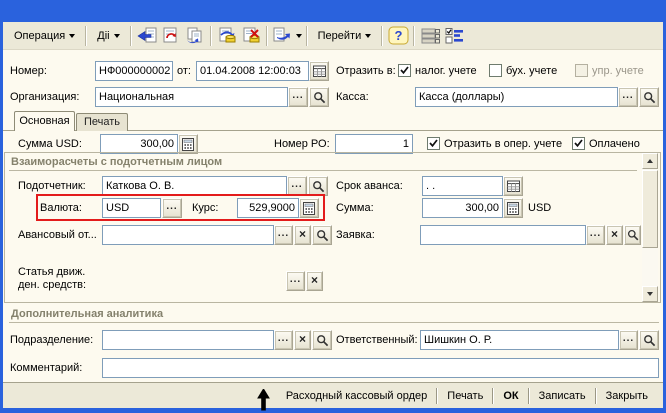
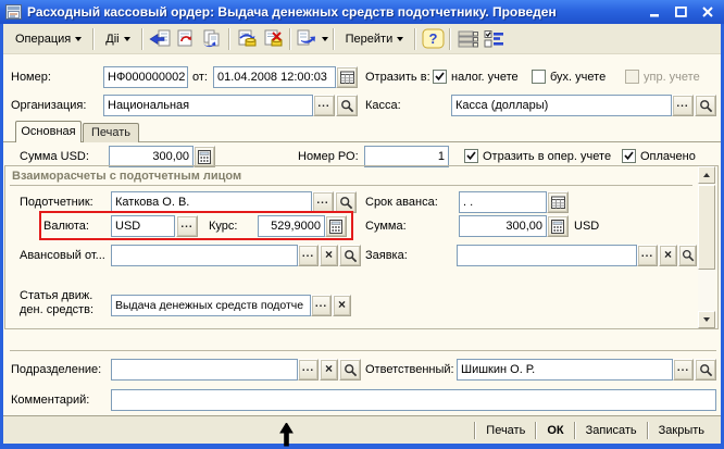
+ Расходный кассовый ордер: Выдача денежных средств подотчетнику. Проведен
  Операция
  Дii
  Перейти
  ?
  Номер:
  НФ000000002
  от:
  01.04.2008 12:00:03
  Отразить в:
  налог. учете
  бух. учете
  упр. учете
  Организация:
  Национальная
  ...
  Касса:
  Касса (доллары)
  ...
  Основная
  Печать
  Сумма USD:
  300,00
  Номер РО:
  1
  Отразить в опер. учете
  Оплачено
  Взаиморасчеты с подотчетным лицом
  Подотчетник:
  Каткова О. В.
  ...
  Срок аванса:
  . .
  Валюта:
  USD
  ...
  Курс:
  529,9000
  Сумма:
  300,00
  USD
  Авансовый от...
  ...
  ×
  Заявка:
  ...
  ×
  Статья движ.
  ден. средств:
+ Выдача денежных средств подотче
  ...
  ×
- Дополнительная аналитика
  Подразделение:
  ...
  ×
  Ответственный:
  Шишкин О. Р.
  ...
  Комментарий:
- Расходный кассовый ордер
  Печать
  ОК
  Записать
  Закрыть
